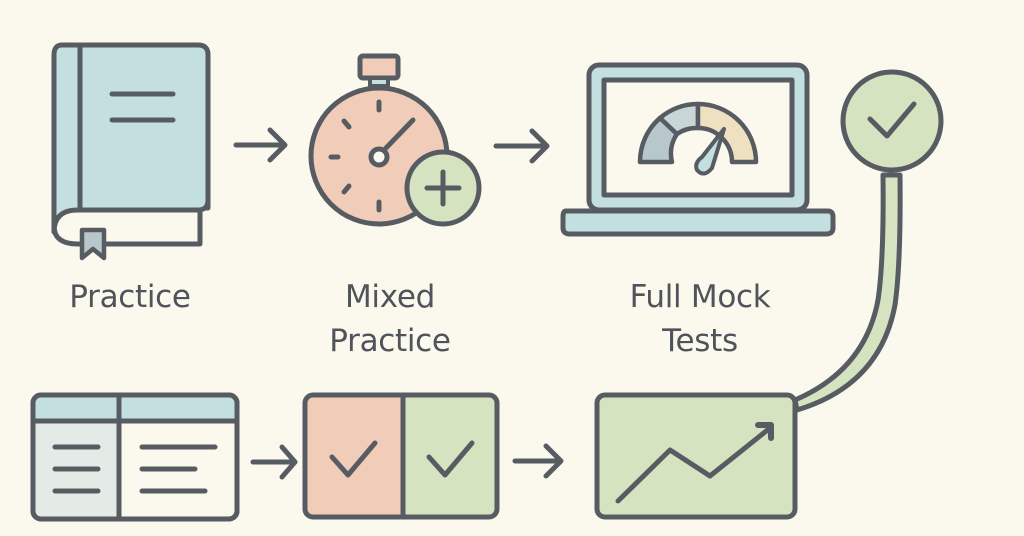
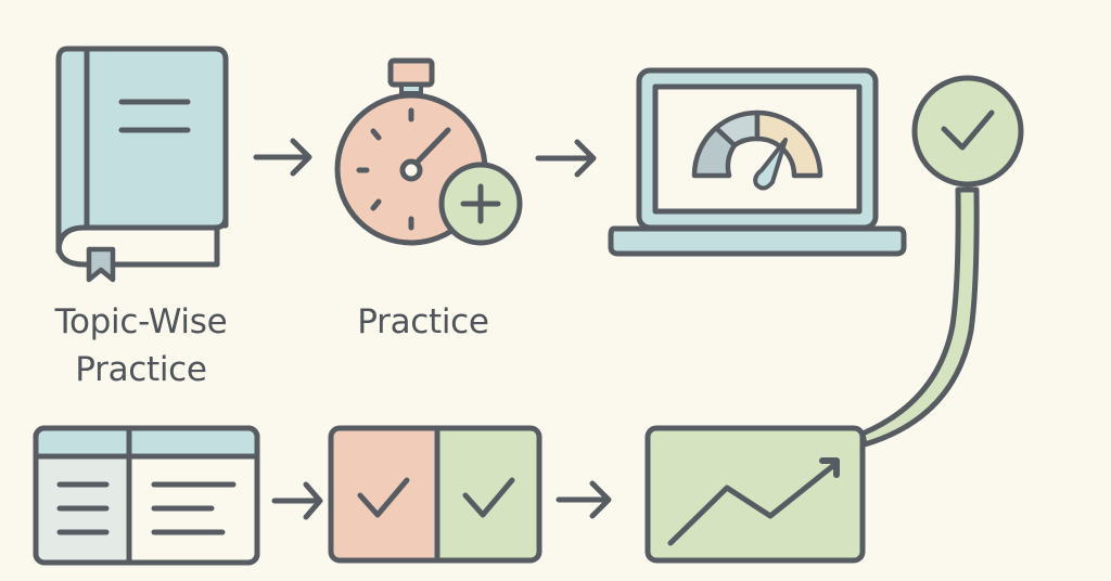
+ Topic-Wise
  Practice
- Mixed
  Practice
- Full Mock
- Tests
